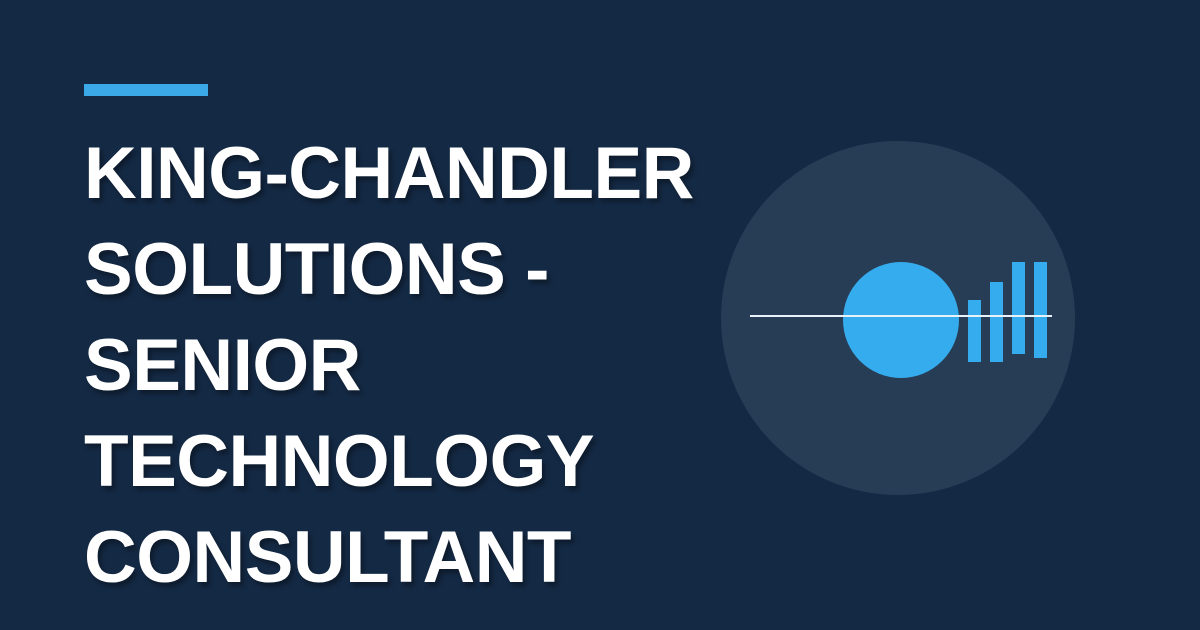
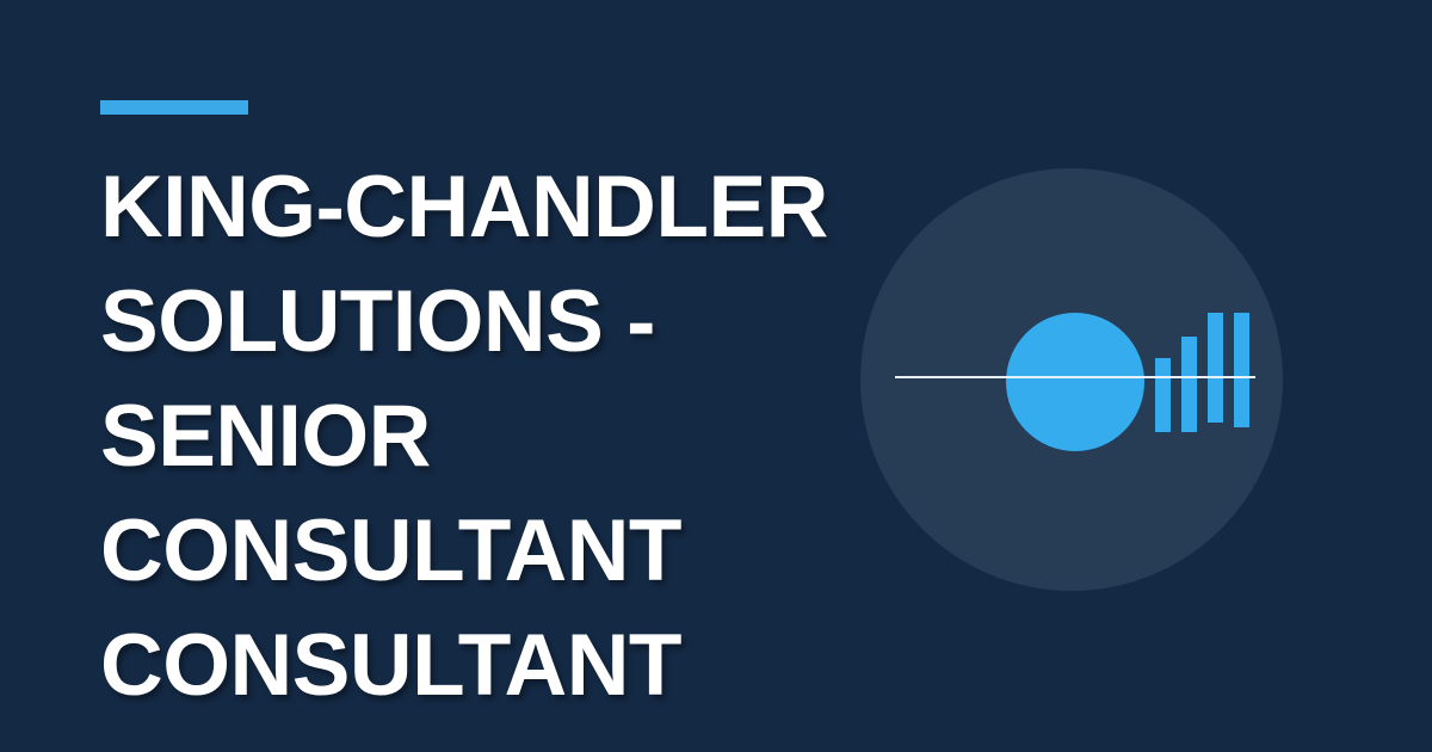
- KING-CHANDLER SOLUTIONS - SENIOR TECHNOLOGY CONSULTANT
+ KING-CHANDLER SOLUTIONS - SENIOR CONSULTANT CONSULTANT
